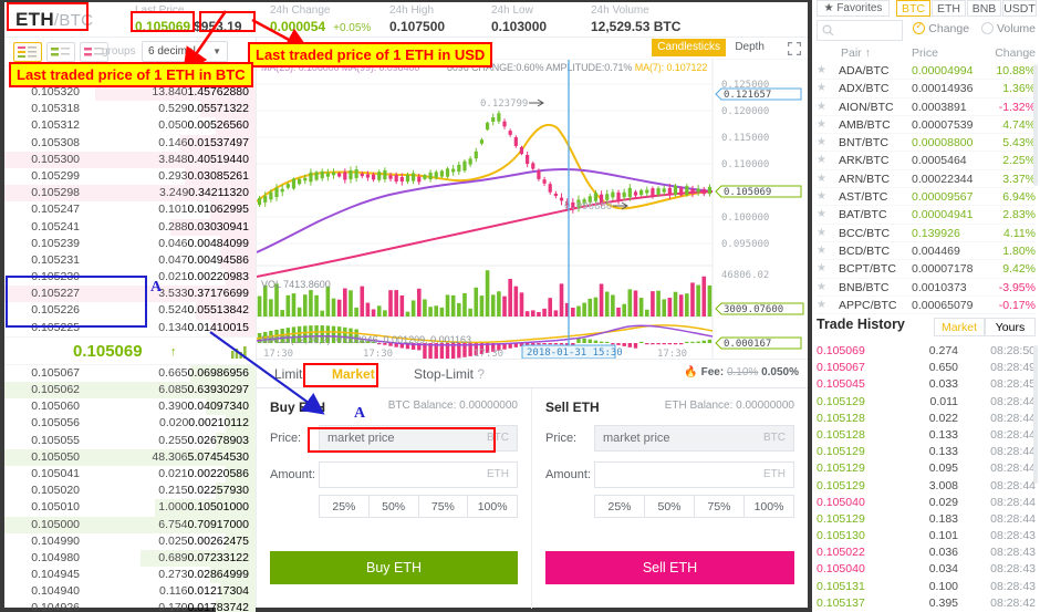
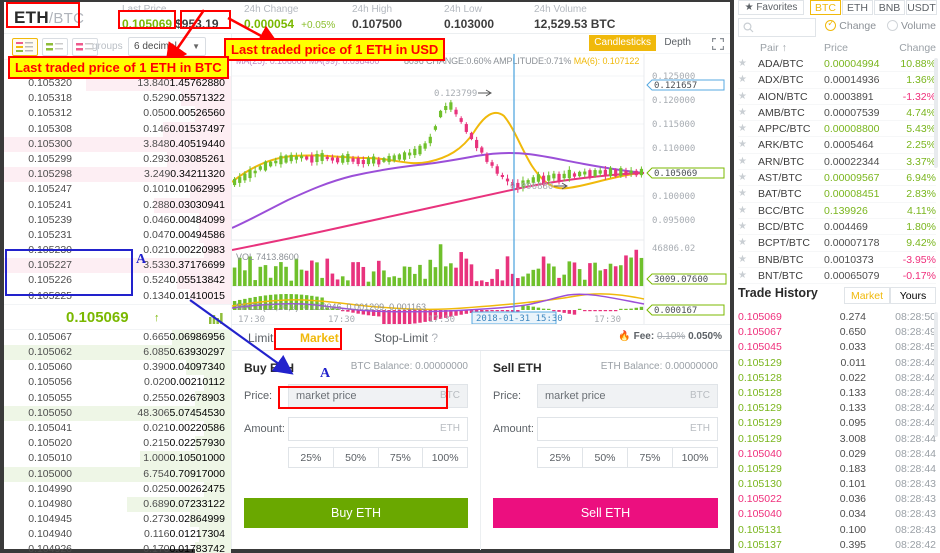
  ETH/BTC
  Last Price
  0.105069 $953.19
  24h Change
  0.000054 +0.05%
  24h High
  0.107500
  24h Low
  0.103000
  24h Volume
  12,529.53 BTC
  groups
  6 decimal
  ▼
  0.105320
  13.840
  1.45762880
  0.105318
  0.529
  0.05571322
  0.105312
  0.050
  0.00526560
  0.105308
  0.146
  0.01537497
  0.105300
  3.848
  0.40519440
  0.105299
  0.293
  0.03085261
  0.105298
  3.249
  0.34211320
  0.105247
  0.101
  0.01062995
  0.105241
  0.288
  0.03030941
  0.105239
  0.046
  0.00484099
  0.105231
  0.047
  0.00494586
  0.105230
  0.021
  0.00220983
  0.105227
  3.533
  0.37176699
  0.105226
  0.524
  0.05513842
  0.105225
  0.134
  0.01410015
  0.105069
  ↑
  0.105067
  0.665
  0.06986956
  0.105062
  6.085
  0.63930297
  0.105060
  0.390
  0.04097340
  0.105056
  0.020
  0.00210112
  0.105055
  0.255
  0.02678903
  0.105050
  48.306
  5.07454530
  0.105041
  0.021
  0.00220586
  0.105020
  0.215
  0.02257930
  0.105010
  1.000
  0.10501000
  0.105000
  6.754
  0.70917000
  0.104990
  0.025
  0.00262475
  0.104980
  0.689
  0.07233122
  0.104945
  0.273
  0.02864999
  0.104940
  0.116
  0.01217304
  0.104926
  0.170
  0.01783742
  Candlesticks
  Depth
  MA(25): 0.106000 MA(99): 0.098400
- 8096 CHANGE:0.60% AMPLITUDE:0.71% MA(7): 0.107122
+ 8096 CHANGE:0.60% AMPLITUDE:0.71% MA(6): 0.107122
  0.123799
  0.096880
  0.125000
  0.120000
  0.115000
  0.110000
  0.100000
  0.095000
  46806.02
  0.121657
  0.105069
  3009.07600
  0.000167
  17:30
  17:30
  17:30
  17:30
  2018-01-31 15:30
  VOL 7413.8600
  MACD(12,26,9) -0.000046, 0.001209, 0.001163
  Limit
  Market
  Stop-Limit ?
  🔥 Fee: 0.10% 0.050%
  Buy ETH
  BTC Balance: 0.00000000
  Price:
  market price
  BTC
  Amount:
  ETH
  25%
  50%
  75%
  100%
  Buy ETH
  Sell ETH
  ETH Balance: 0.00000000
  Price:
  market price
  BTC
  Amount:
  ETH
  25%
  50%
  75%
  100%
  Sell ETH
  ★ Favorites
  BTC
  ETH
  BNB
  USDT
  Change Volume
  Pair ↑
  Price
  Change
  ★
  ADA/BTC
  0.00004994
  10.88%
  ★
  ADX/BTC
  0.00014936
  1.36%
  ★
  AION/BTC
  0.0003891
  -1.32%
  ★
  AMB/BTC
  0.00007539
  4.74%
  ★
- BNT/BTC
+ APPC/BTC
  0.00008800
  5.43%
  ★
  ARK/BTC
  0.0005464
  2.25%
  ★
  ARN/BTC
  0.00022344
  3.37%
  ★
  AST/BTC
  0.00009567
  6.94%
  ★
  BAT/BTC
- 0.00004941
+ 0.00008451
  2.83%
  ★
  BCC/BTC
  0.139926
  4.11%
  ★
  BCD/BTC
  0.004469
  1.80%
  ★
  BCPT/BTC
  0.00007178
  9.42%
  ★
  BNB/BTC
  0.0010373
  -3.95%
  ★
- APPC/BTC
+ BNT/BTC
  0.00065079
  -0.17%
  Trade History
  Market
  Yours
  0.105069
  0.274
  08:28:5
  0.105067
  0.650
  08:28:4
  0.105045
  0.033
  08:28:4
  0.105129
  0.011
  08:28:4
  0.105128
  0.022
  08:28:4
  0.105128
  0.133
  08:28:4
  0.105129
  0.133
  08:28:4
  0.105129
  0.095
  08:28:4
  0.105129
  3.008
  08:28:44
  0.105040
  0.029
  08:28:44
  0.105129
  0.183
  08:28:44
  0.105130
  0.101
  08:28:43
  0.105022
  0.036
  08:28:43
  0.105040
  0.034
  08:28:43
  0.105131
  0.100
  08:28:43
  0.105137
  0.395
  08:28:42
  Last traded price of 1 ETH in USD
  Last traded price of 1 ETH in BTC
  A
  A
